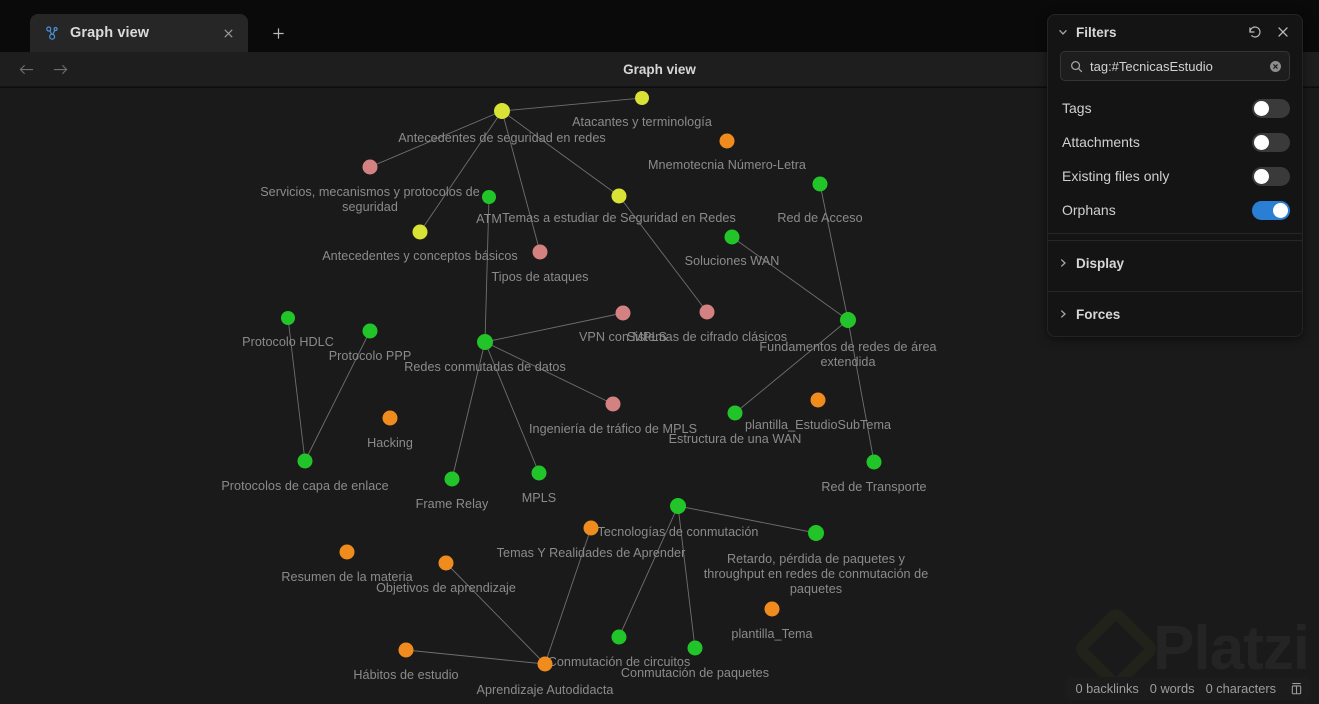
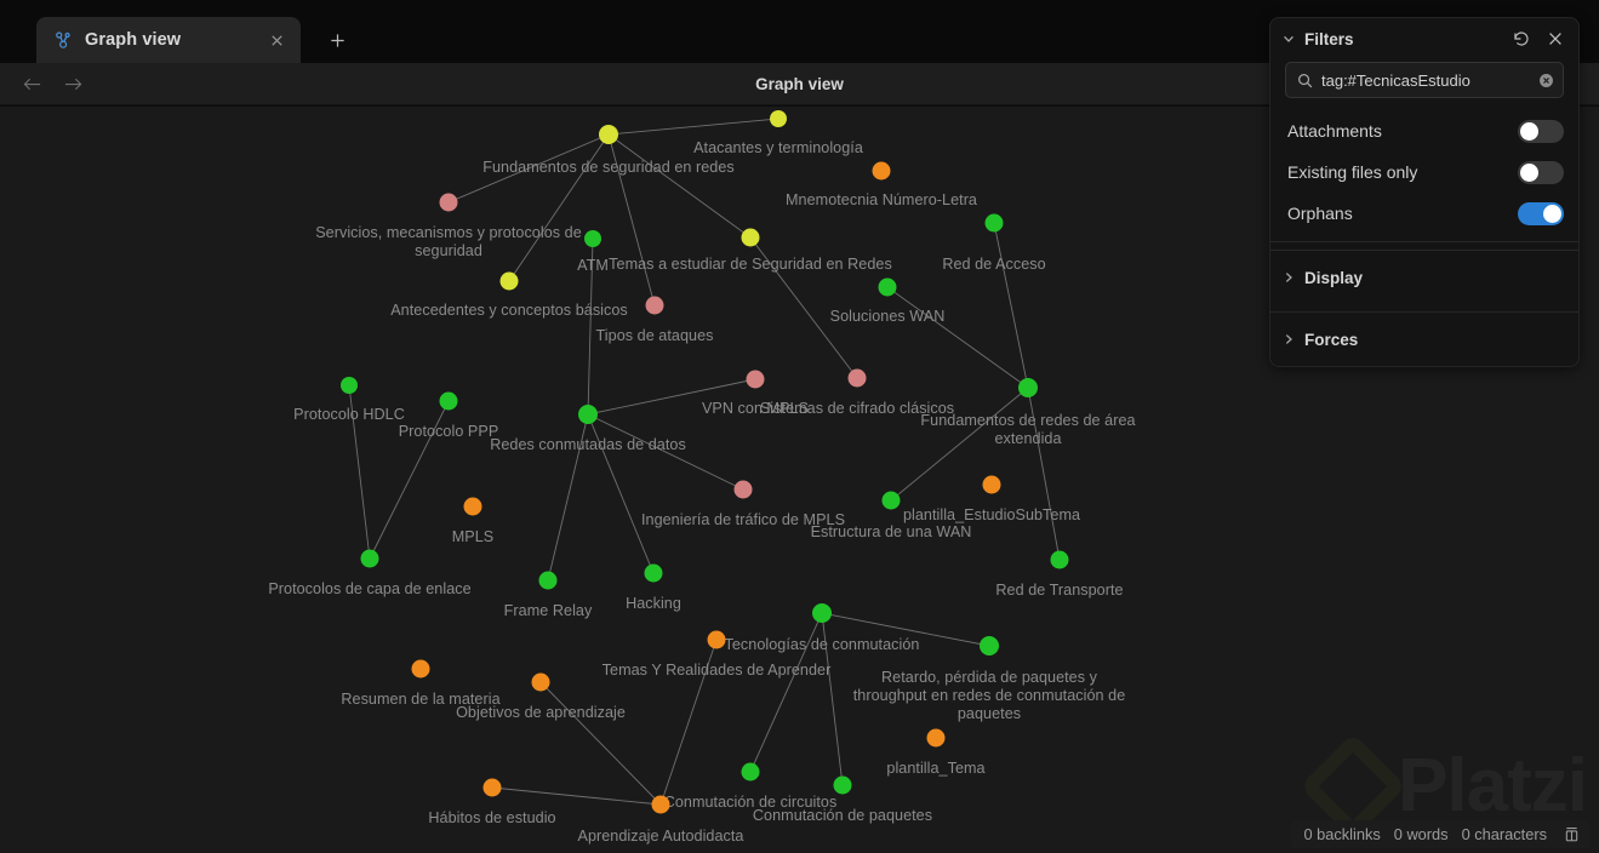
  Graph view
  Graph view
- Antecedentes de seguridad en redes
+ Fundamentos de seguridad en redes
  Atacantes y terminología
  Servicios, mecanismos y protocolos de
  seguridad
  Mnemotecnia Número-Letra
  ATM
  Temas a estudiar de Seguridad en Redes
  Red de Acceso
  Antecedentes y conceptos básicos
  Soluciones WAN
  Tipos de ataques
  Protocolo HDLC
  VPN con MPLS
  Sistemas de cifrado clásicos
  Fundamentos de redes de área
  extendida
  Protocolo PPP
  Redes conmutadas de datos
  plantilla_EstudioSubTema
  Ingeniería de tráfico de MPLS
  Estructura de una WAN
- Hacking
+ MPLS
  Red de Transporte
  Protocolos de capa de enlace
- MPLS
+ Hacking
  Frame Relay
  Tecnologías de conmutación
  Temas Y Realidades de Aprender
  Retardo, pérdida de paquetes y
  throughput en redes de conmutación de
  paquetes
  Resumen de la materia
  Objetivos de aprendizaje
  plantilla_Tema
  onmutación de circuitos
  Hábitos de estudio
  Conmutación de paquetes
  Aprendizaje Autodidacta
  Platzi
  Filters
  tag:#TecnicasEstudio
- Tags
  Attachments
  Existing files only
  Orphans
  Display
  Forces
  0 backlinks
  0 words
  0 characters
